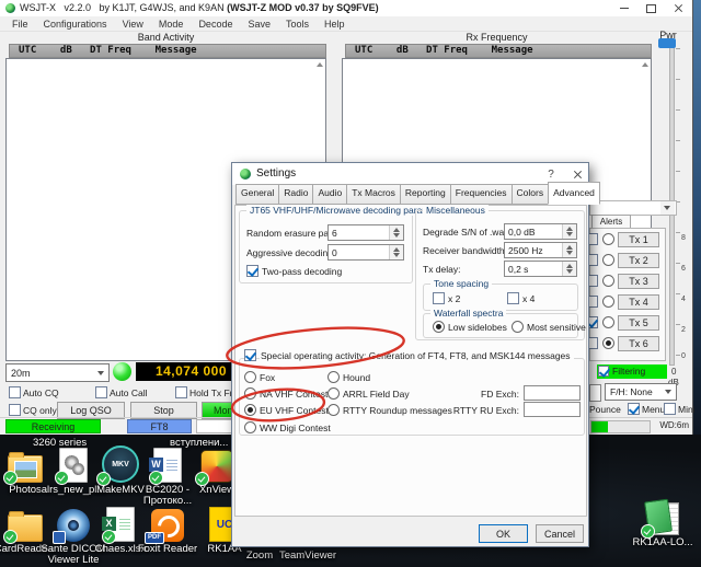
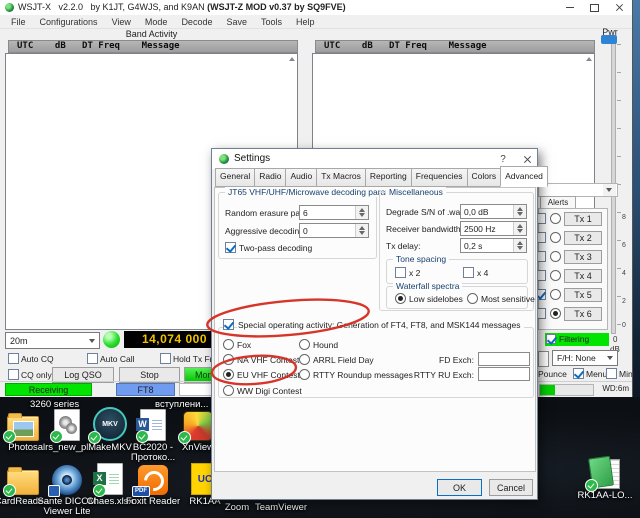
  3260 series
  вступлени...
  Photos
  alrs_new_pl...
  MakeMKV
  W
  BC2020 -
  Протоко...
  XnVie
  ardReade...
  Sante DICOM
  Viewer Lite
  X
  Chaes.xlsx
  Foxit Reader
  UC
  RK1AA
  Zoom
  TeamViewer
  RK1AA-LO...
  WSJT-X v2.2.0 by K1JT, G4WJS, and K9AN (WSJT-Z MOD v0.37 by SQ9FVE)
  File
  Configurations
  View
  Mode
  Decode
  Save
  Tools
  Help
  Band Activity
- Rx Frequency
  Pwr
  UTC dB DT Freq Message
  UTC dB DT Freq Message
  0
  Alerts
  Tx 1
  Tx 2
  Tx 3
  Tx 4
  Tx 5
  Tx 6
  Filtering
  F/H: None
  Pounce
  Menu
  Mini
  20m
  14,074 000
  Auto CQ
  Auto Call
  Hold Tx F
  CQ only
  Log QSO
  Stop
  Receiving
  FT8
  WD:6m
  Settings
  ?
  General
  Radio
  Audio
  Tx Macros
  Reporting
  Frequencies
  Colors
  Advanced
  JT65 VHF/UHF/Microwave decoding para
  6
  Aggressive decodin
  0
  Two-pass decoding
  Miscellaneous
  Degrade S/N of .wa
  0,0 dB
  Receiver bandwidth
  2500 Hz
  Tx delay:
  0,2 s
  Tone spacing
  x 2
  x 4
  Waterfall spectra
  Low sidelobes
  Most sensitive
  Special operating activity: Gneration of FT4, FT8, and MSK144 messages
  Fox
  Hound
  NA VHF Cons
  ARRL Field Day
  FD Exch:
  EU VHF Conts
  RTTY Roundup messages
  RTTY RU Exch:
  WW Digi Contest
  OK
  Cancel
